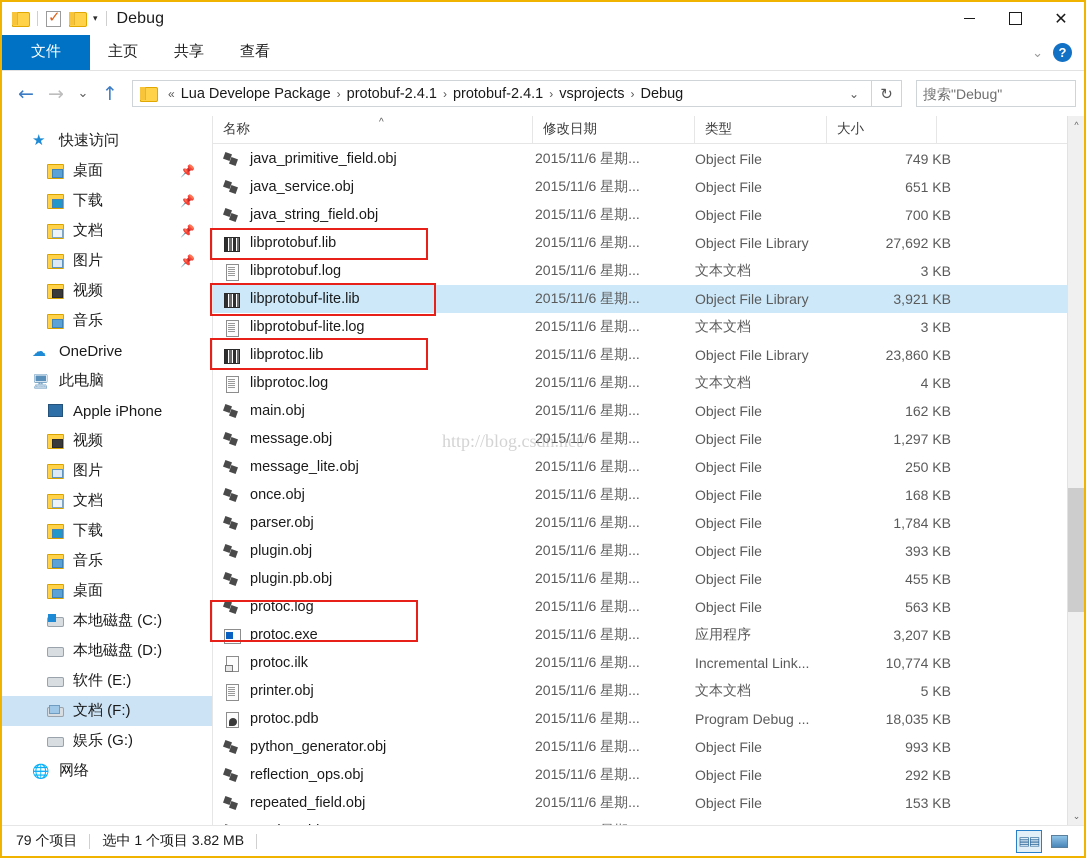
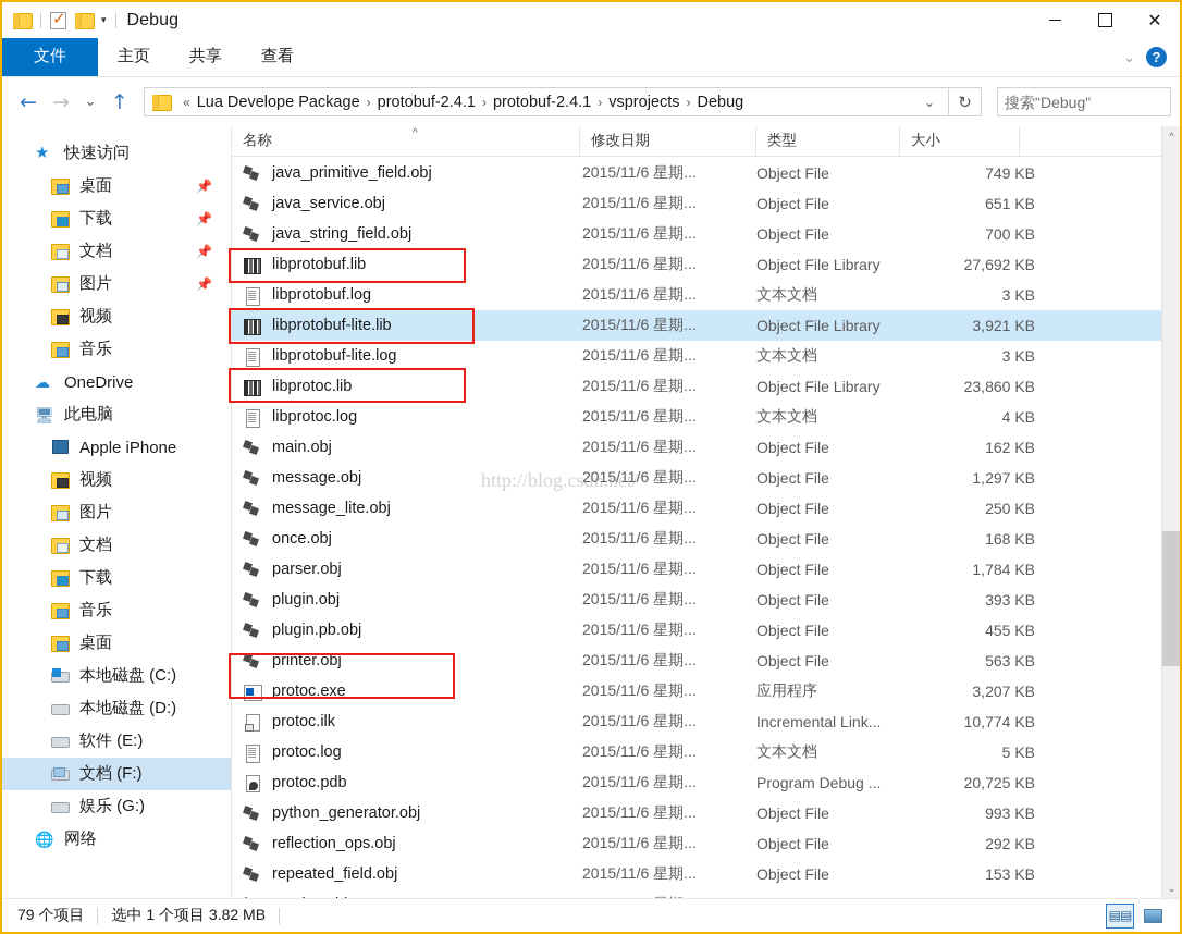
  ▾
  Debug
  ✕
  文件
  主页
  共享
  查看
  ⌄
  ?
  ←
  →
  ⌄
  ↑
  «
  Lua Develope Package
  ›
  protobuf-2.4.1
  ›
  protobuf-2.4.1
  ›
  vsprojects
  ›
  Debug
  ⌄
  ↻
  搜索"Debug"
  ★
  快速访问
  桌面
  📌
  下载
  📌
  文档
  📌
  图片
  📌
  视频
  ♪
  音乐
  ☁
  OneDrive
  🖥
  此电脑
  Apple iPhone
  视频
  图片
  文档
  下载
  ♪
  音乐
  桌面
  本地磁盘 (C:)
  本地磁盘 (D:)
  软件 (E:)
  文档 (F:)
  娱乐 (G:)
  🌐
  网络
  名称
  修改日期
  类型
  大小
  ^
  java_primitive_field.obj
  2015/11/6 星期...
  Object File
  749 KB
  java_service.obj
  2015/11/6 星期...
  Object File
  651 KB
  java_string_field.obj
  2015/11/6 星期...
  Object File
  700 KB
  libprotobuf.lib
  2015/11/6 星期...
  Object File Library
  27,692 KB
  libprotobuf.log
  2015/11/6 星期...
  文本文档
  3 KB
  libprotobuf-lite.lib
  2015/11/6 星期...
  Object File Library
  3,921 KB
  libprotobuf-lite.log
  2015/11/6 星期...
  文本文档
  3 KB
  libprotoc.lib
  2015/11/6 星期...
  Object File Library
  23,860 KB
  libprotoc.log
  2015/11/6 星期...
  文本文档
  4 KB
  main.obj
  2015/11/6 星期...
  Object File
  162 KB
  message.obj
  2015/11/6 星期...
  Object File
  1,297 KB
  message_lite.obj
  2015/11/6 星期...
  Object File
  250 KB
  once.obj
  2015/11/6 星期...
  Object File
  168 KB
  parser.obj
  2015/11/6 星期...
  Object File
  1,784 KB
  plugin.obj
  2015/11/6 星期...
  Object File
  393 KB
  plugin.pb.obj
  2015/11/6 星期...
  Object File
  455 KB
- protoc.log
+ printer.obj
  2015/11/6 星期...
  Object File
  563 KB
  protoc.exe
  2015/11/6 星期...
  应用程序
  3,207 KB
  protoc.ilk
  2015/11/6 星期...
  Incremental Link...
  10,774 KB
- printer.obj
+ protoc.log
  2015/11/6 星期...
  文本文档
  5 KB
  protoc.pdb
  2015/11/6 星期...
  Program Debug ...
- 18,035 KB
+ 20,725 KB
  python_generator.obj
  2015/11/6 星期...
  Object File
  993 KB
  reflection_ops.obj
  2015/11/6 星期...
  Object File
  292 KB
  repeated_field.obj
  2015/11/6 星期...
  Object File
  153 KB
  ^
  ⌄
  http://blog.csdn.net/
  79 个项目
  选中 1 个项目 3.82 MB
  ▤▤
